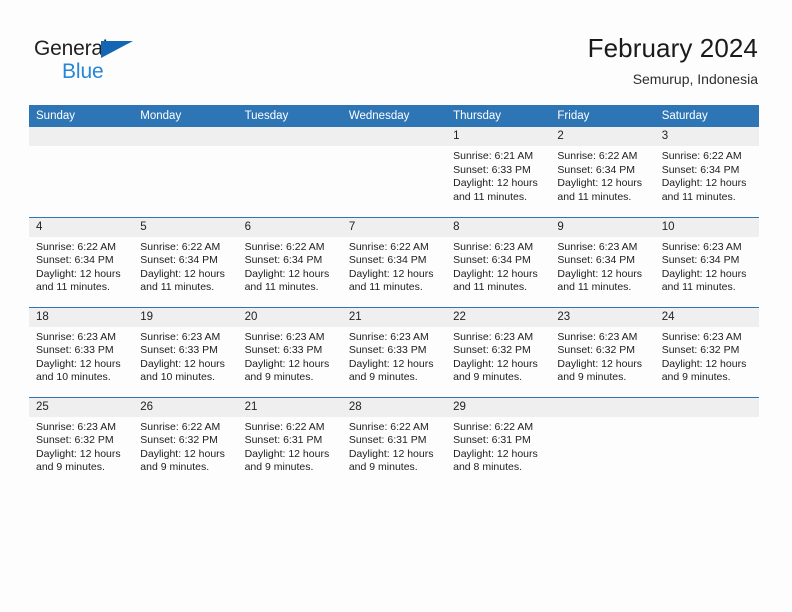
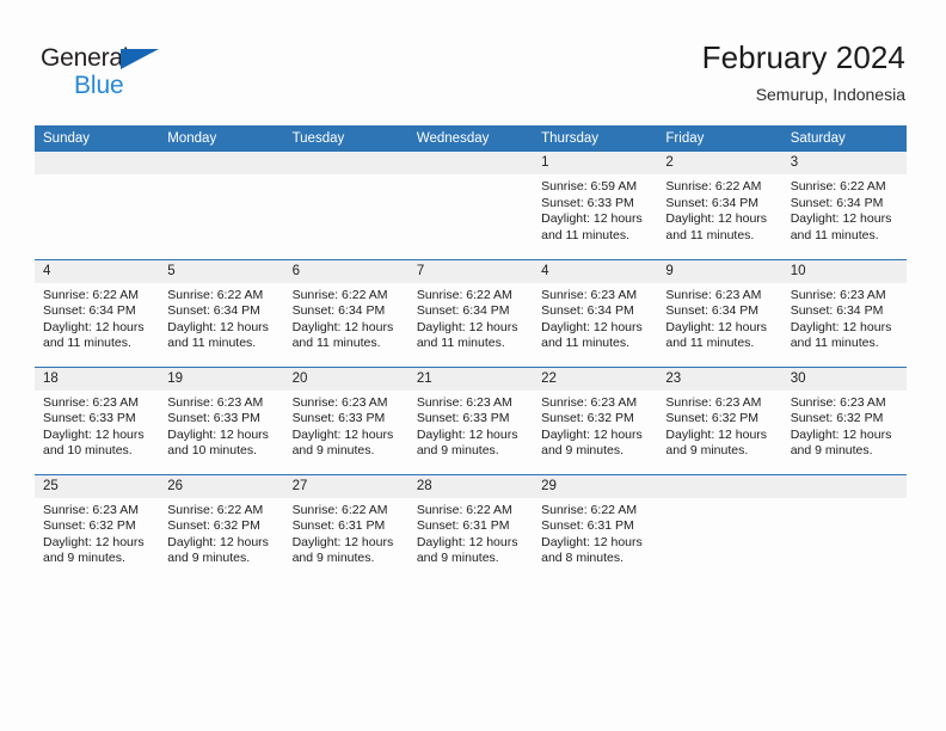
  General
  Blue
  February 2024
  Semurup, Indonesia
  Sunday	Monday	Tuesday	Wednesday	Thursday	Friday	Saturday
- 				1Sunrise: 6:21 AMSunset: 6:33 PMDaylight: 12 hoursand 11 minutes.	2Sunrise: 6:22 AMSunset: 6:34 PMDaylight: 12 hoursand 11 minutes.	3Sunrise: 6:22 AMSunset: 6:34 PMDaylight: 12 hoursand 11 minutes.
+ 				1Sunrise: 6:59 AMSunset: 6:33 PMDaylight: 12 hoursand 11 minutes.	2Sunrise: 6:22 AMSunset: 6:34 PMDaylight: 12 hoursand 11 minutes.	3Sunrise: 6:22 AMSunset: 6:34 PMDaylight: 12 hoursand 11 minutes.
- 4Sunrise: 6:22 AMSunset: 6:34 PMDaylight: 12 hoursand 11 minutes.	5Sunrise: 6:22 AMSunset: 6:34 PMDaylight: 12 hoursand 11 minutes.	6Sunrise: 6:22 AMSunset: 6:34 PMDaylight: 12 hoursand 11 minutes.	7Sunrise: 6:22 AMSunset: 6:34 PMDaylight: 12 hoursand 11 minutes.	8Sunrise: 6:23 AMSunset: 6:34 PMDaylight: 12 hoursand 11 minutes.	9Sunrise: 6:23 AMSunset: 6:34 PMDaylight: 12 hoursand 11 minutes.	10Sunrise: 6:23 AMSunset: 6:34 PMDaylight: 12 hoursand 11 minutes.
+ 4Sunrise: 6:22 AMSunset: 6:34 PMDaylight: 12 hoursand 11 minutes.	5Sunrise: 6:22 AMSunset: 6:34 PMDaylight: 12 hoursand 11 minutes.	6Sunrise: 6:22 AMSunset: 6:34 PMDaylight: 12 hoursand 11 minutes.	7Sunrise: 6:22 AMSunset: 6:34 PMDaylight: 12 hoursand 11 minutes.	4Sunrise: 6:23 AMSunset: 6:34 PMDaylight: 12 hoursand 11 minutes.	9Sunrise: 6:23 AMSunset: 6:34 PMDaylight: 12 hoursand 11 minutes.	10Sunrise: 6:23 AMSunset: 6:34 PMDaylight: 12 hoursand 11 minutes.
- 18Sunrise: 6:23 AMSunset: 6:33 PMDaylight: 12 hoursand 10 minutes.	19Sunrise: 6:23 AMSunset: 6:33 PMDaylight: 12 hoursand 10 minutes.	20Sunrise: 6:23 AMSunset: 6:33 PMDaylight: 12 hoursand 9 minutes.	21Sunrise: 6:23 AMSunset: 6:33 PMDaylight: 12 hoursand 9 minutes.	22Sunrise: 6:23 AMSunset: 6:32 PMDaylight: 12 hoursand 9 minutes.	23Sunrise: 6:23 AMSunset: 6:32 PMDaylight: 12 hoursand 9 minutes.	24Sunrise: 6:23 AMSunset: 6:32 PMDaylight: 12 hoursand 9 minutes.
+ 18Sunrise: 6:23 AMSunset: 6:33 PMDaylight: 12 hoursand 10 minutes.	19Sunrise: 6:23 AMSunset: 6:33 PMDaylight: 12 hoursand 10 minutes.	20Sunrise: 6:23 AMSunset: 6:33 PMDaylight: 12 hoursand 9 minutes.	21Sunrise: 6:23 AMSunset: 6:33 PMDaylight: 12 hoursand 9 minutes.	22Sunrise: 6:23 AMSunset: 6:32 PMDaylight: 12 hoursand 9 minutes.	23Sunrise: 6:23 AMSunset: 6:32 PMDaylight: 12 hoursand 9 minutes.	30Sunrise: 6:23 AMSunset: 6:32 PMDaylight: 12 hoursand 9 minutes.
- 25Sunrise: 6:23 AMSunset: 6:32 PMDaylight: 12 hoursand 9 minutes.	26Sunrise: 6:22 AMSunset: 6:32 PMDaylight: 12 hoursand 9 minutes.	21Sunrise: 6:22 AMSunset: 6:31 PMDaylight: 12 hoursand 9 minutes.	28Sunrise: 6:22 AMSunset: 6:31 PMDaylight: 12 hoursand 9 minutes.	29Sunrise: 6:22 AMSunset: 6:31 PMDaylight: 12 hoursand 8 minutes.
+ 25Sunrise: 6:23 AMSunset: 6:32 PMDaylight: 12 hoursand 9 minutes.	26Sunrise: 6:22 AMSunset: 6:32 PMDaylight: 12 hoursand 9 minutes.	27Sunrise: 6:22 AMSunset: 6:31 PMDaylight: 12 hoursand 9 minutes.	28Sunrise: 6:22 AMSunset: 6:31 PMDaylight: 12 hoursand 9 minutes.	29Sunrise: 6:22 AMSunset: 6:31 PMDaylight: 12 hoursand 8 minutes.
